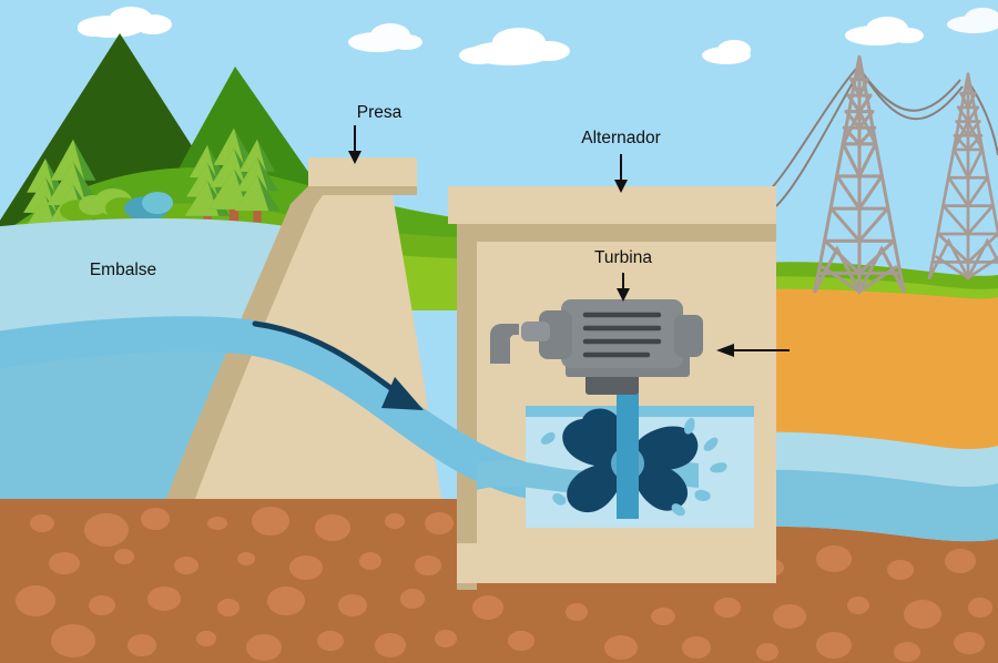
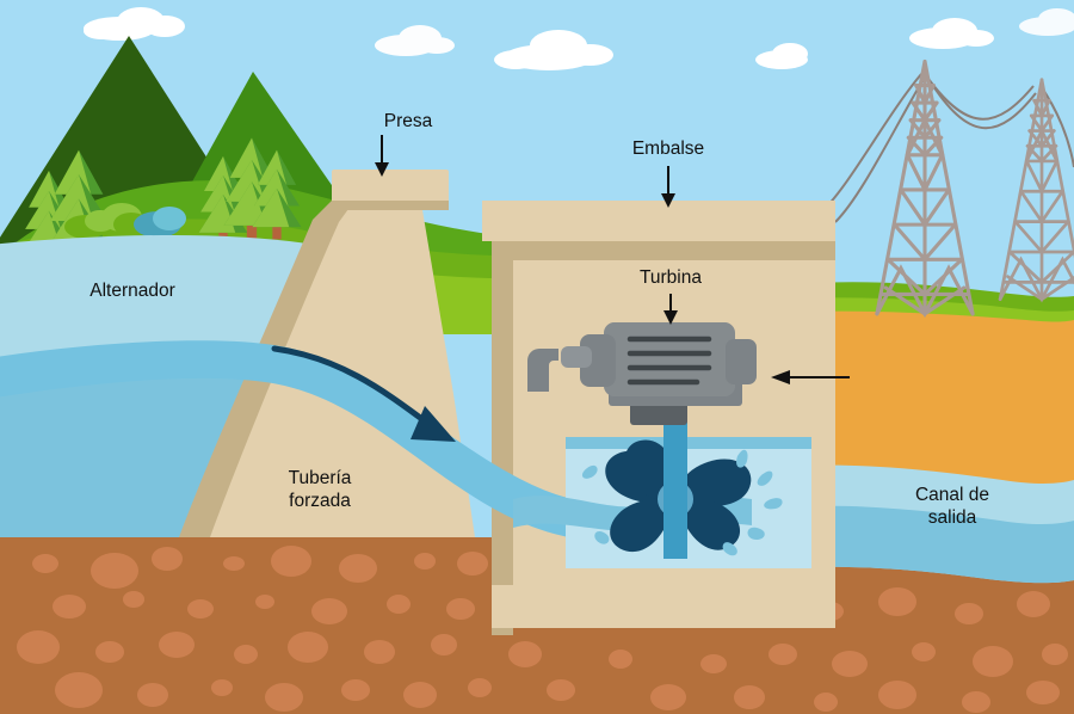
  Presa
- Alternador
+ Embalse
  Turbina
- Embalse
+ Alternador
+ Tubería
+ forzada
+ Canal de
+ salida
